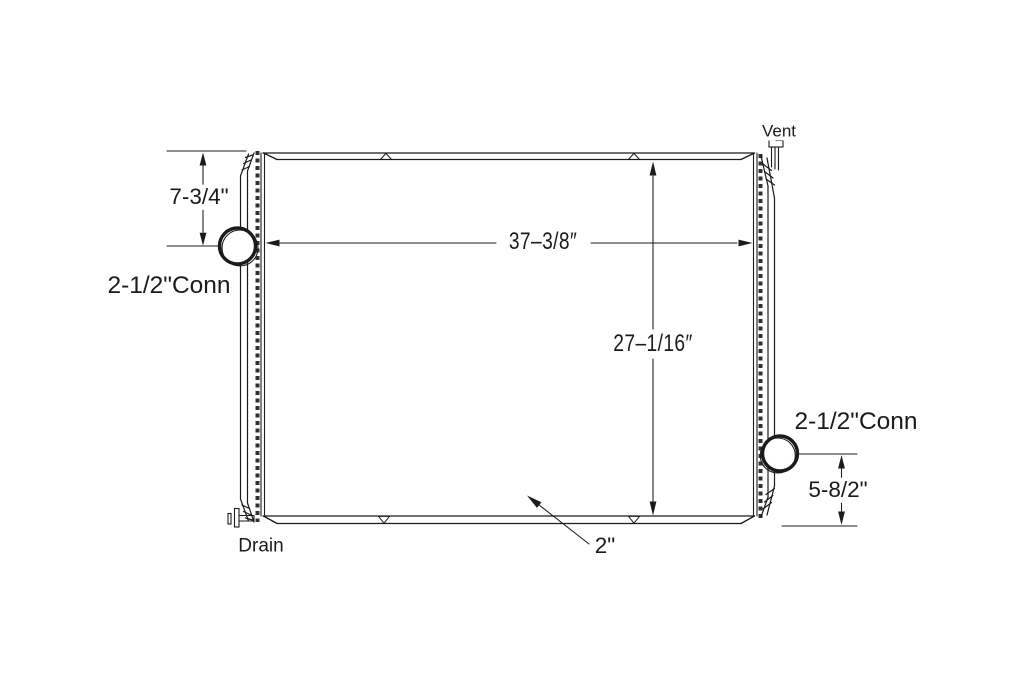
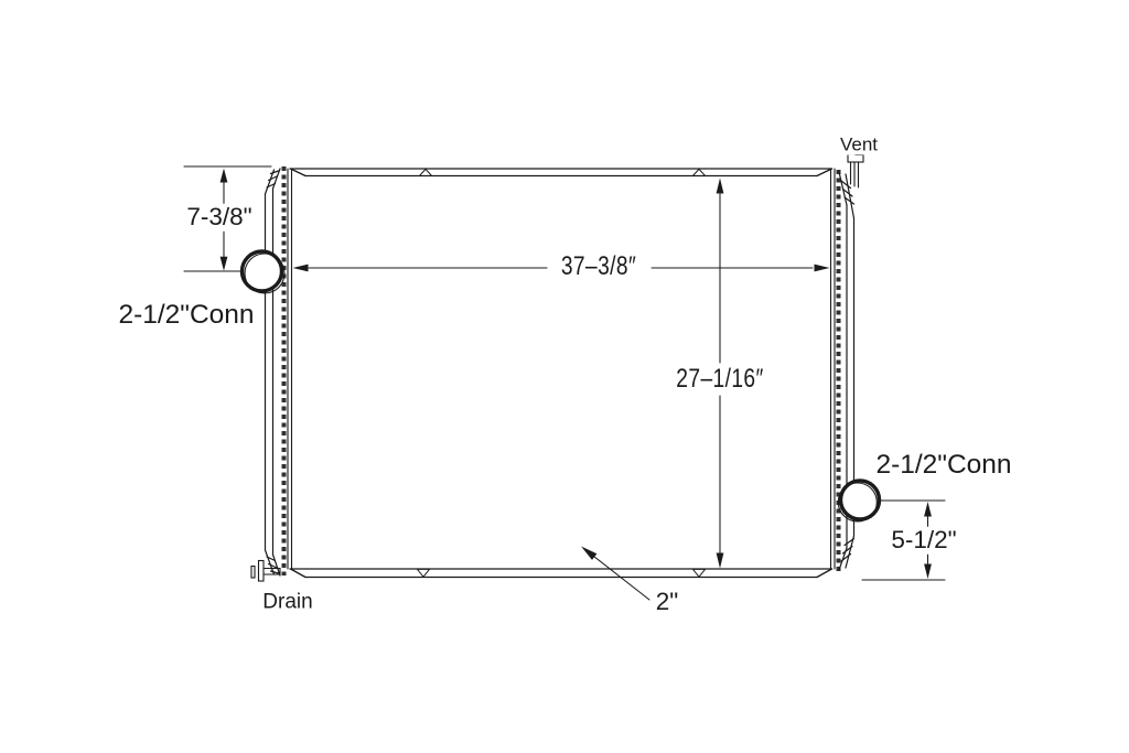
  Vent
  Drain
- 7-3/4"
+ 7-3/8"
  2-1/2"Conn
  37–3/8″
  27–1/16″
  2-1/2"Conn
- 5-8/2"
+ 5-1/2"
  2"
